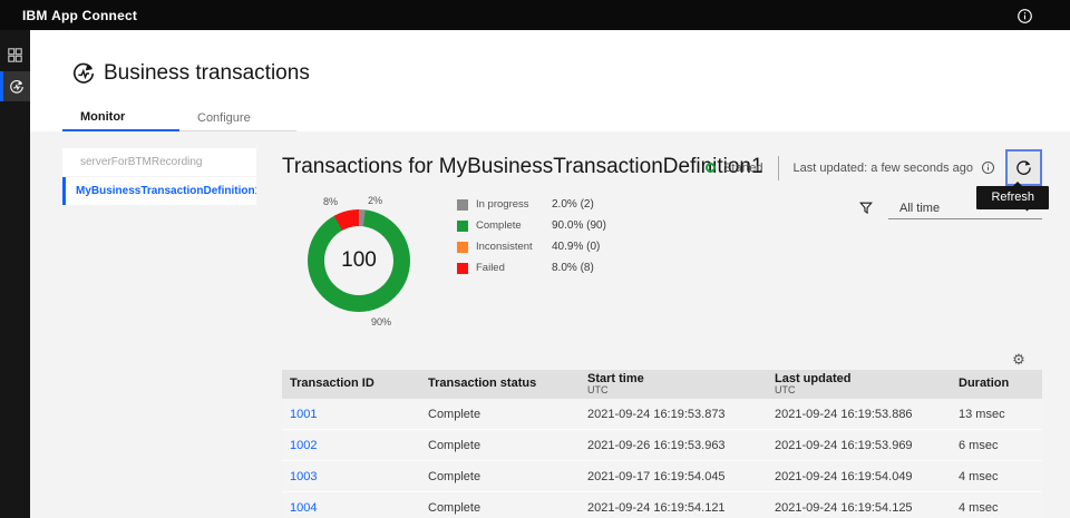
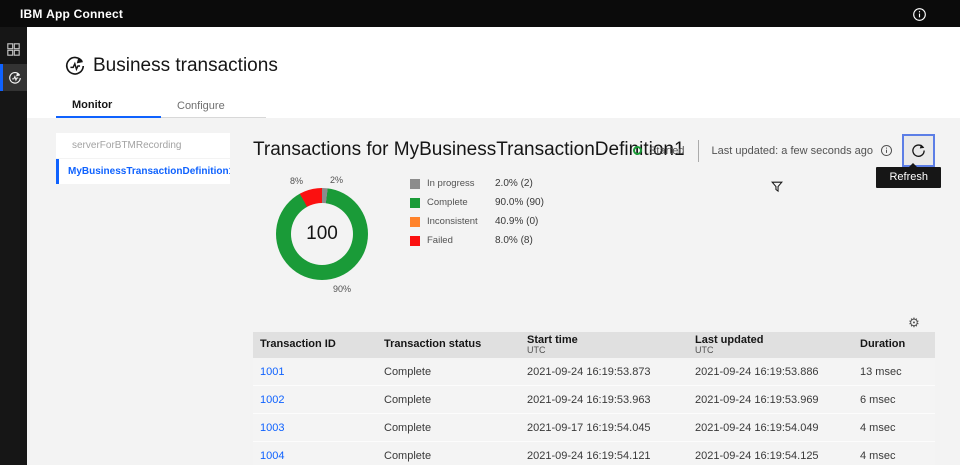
  IBM App Connect
  Business transactions
  Monitor
  Configure
  serverForBTMRecording
  MyBusinessTransactionDefinition
  Transactions for MyBusinessTransactionDefinition1
  Started
  Last updated: a few seconds ago
  Refresh
  100
  2%
  8%
  90%
  In progress
  2.0% (2)
  Complete
  90.0% (90)
  Inconsistent
  40.9% (0)
  Failed
  8.0% (8)
- All time
  ⚙
  Transaction ID
  Transaction status
  Start time
  UTC
  Last updated
  UTC
  Duration
  1001
  Complete
  2021-09-24 16:19:53.873
  2021-09-24 16:19:53.886
  13 msec
  1002
  Complete
- 2021-09-26 16:19:53.963
+ 2021-09-24 16:19:53.963
  2021-09-24 16:19:53.969
  6 msec
  1003
  Complete
  2021-09-17 16:19:54.045
  2021-09-24 16:19:54.049
  4 msec
  1004
  Complete
  2021-09-24 16:19:54.121
  2021-09-24 16:19:54.125
  4 msec
